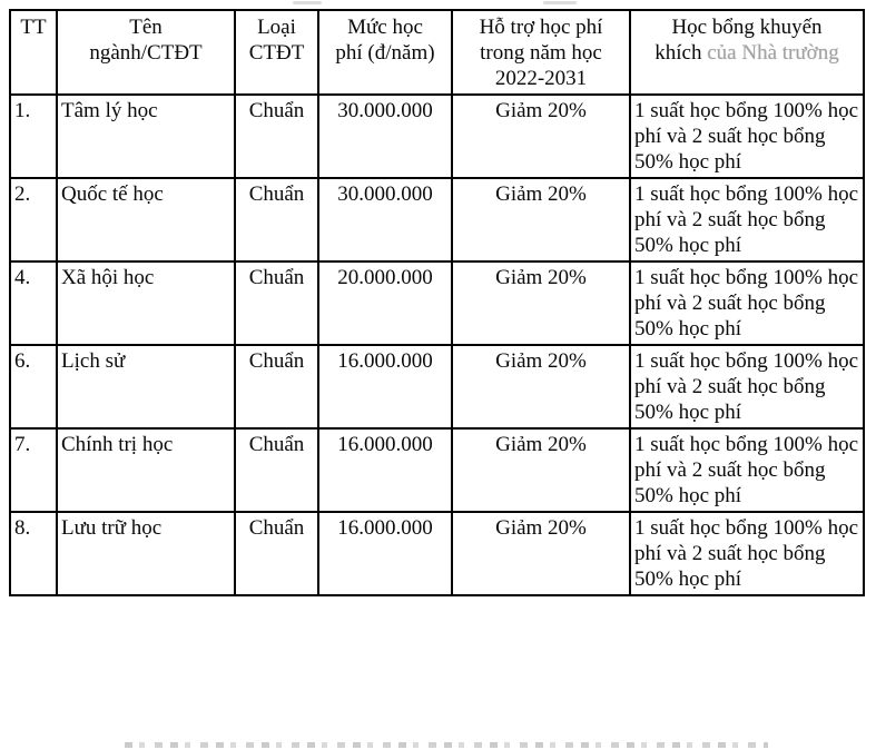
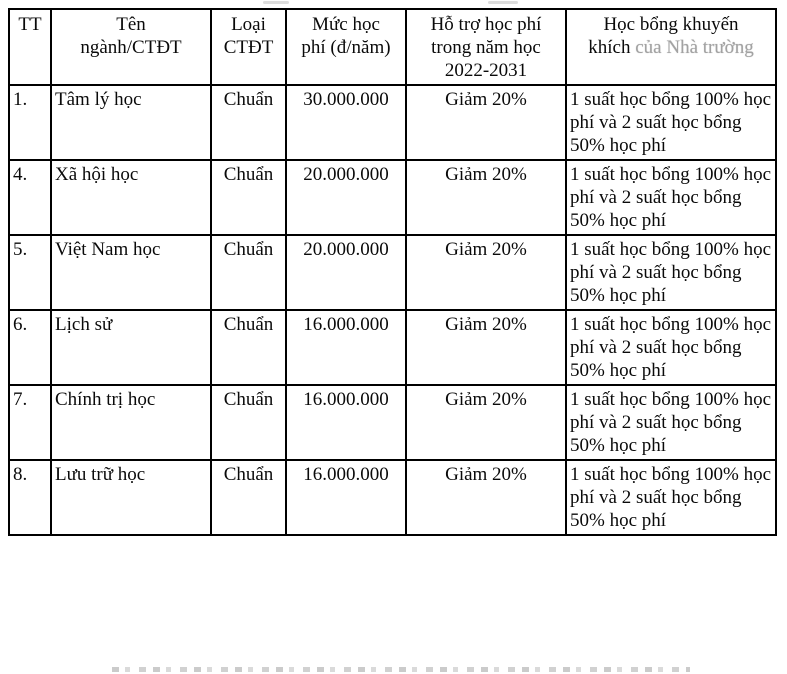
  TT	Tên ngành/CTĐT	Loại CTĐT	Mức học phí (đ/năm)	Hỗ trợ học phí trong năm học 2022-2031	Học bổng khuyến khích của Nhà trường
  1.	Tâm lý học	Chuẩn	30.000.000	Giảm 20%	1 suất học bổng 100% học phí và 2 suất học bổng 50% học phí
- 2.	Quốc tế học	Chuẩn	30.000.000	Giảm 20%	1 suất học bổng 100% học phí và 2 suất học bổng 50% học phí
  4.	Xã hội học	Chuẩn	20.000.000	Giảm 20%	1 suất học bổng 100% học phí và 2 suất học bổng 50% học phí
+ 5.	Việt Nam học	Chuẩn	20.000.000	Giảm 20%	1 suất học bổng 100% học phí và 2 suất học bổng 50% học phí
  6.	Lịch sử	Chuẩn	16.000.000	Giảm 20%	1 suất học bổng 100% học phí và 2 suất học bổng 50% học phí
  7.	Chính trị học	Chuẩn	16.000.000	Giảm 20%	1 suất học bổng 100% học phí và 2 suất học bổng 50% học phí
  8.	Lưu trữ học	Chuẩn	16.000.000	Giảm 20%	1 suất học bổng 100% học phí và 2 suất học bổng 50% học phí
